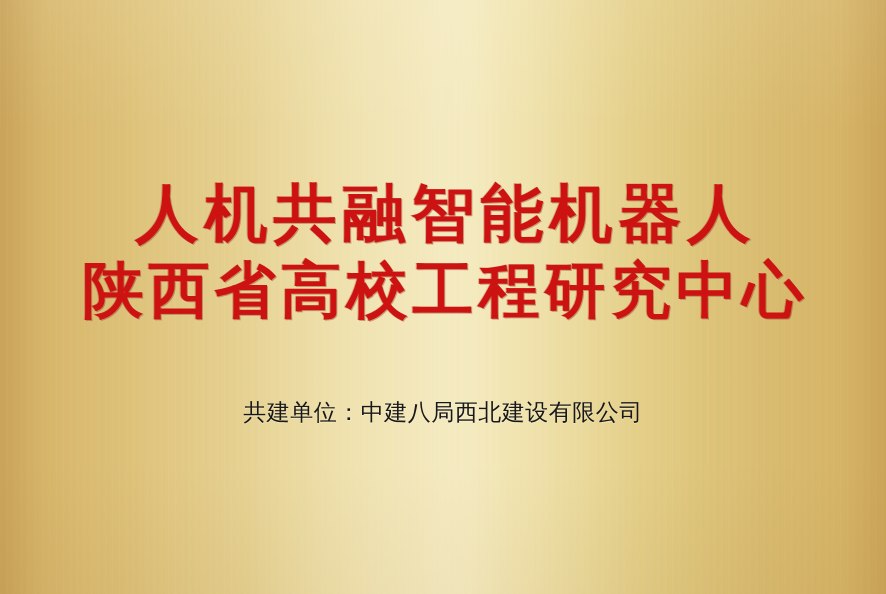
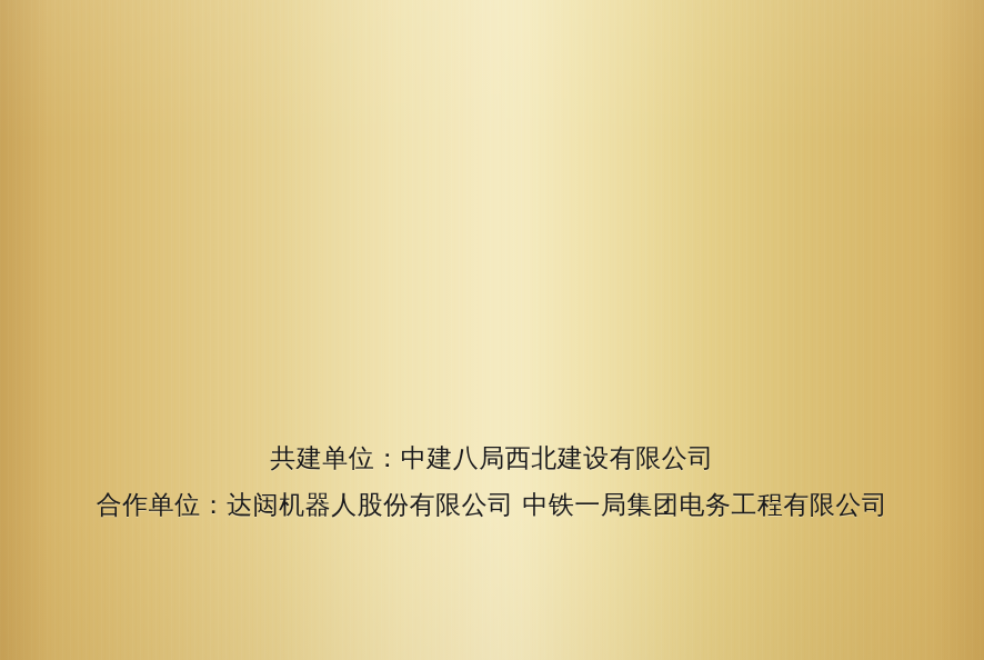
- 人机共融智能机器人
- 陕西省高校工程研究中心
  共建单位：中建八局西北建设有限公司
+ 合作单位：达闼机器人股份有限公司 中铁一局集团电务工程有限公司
